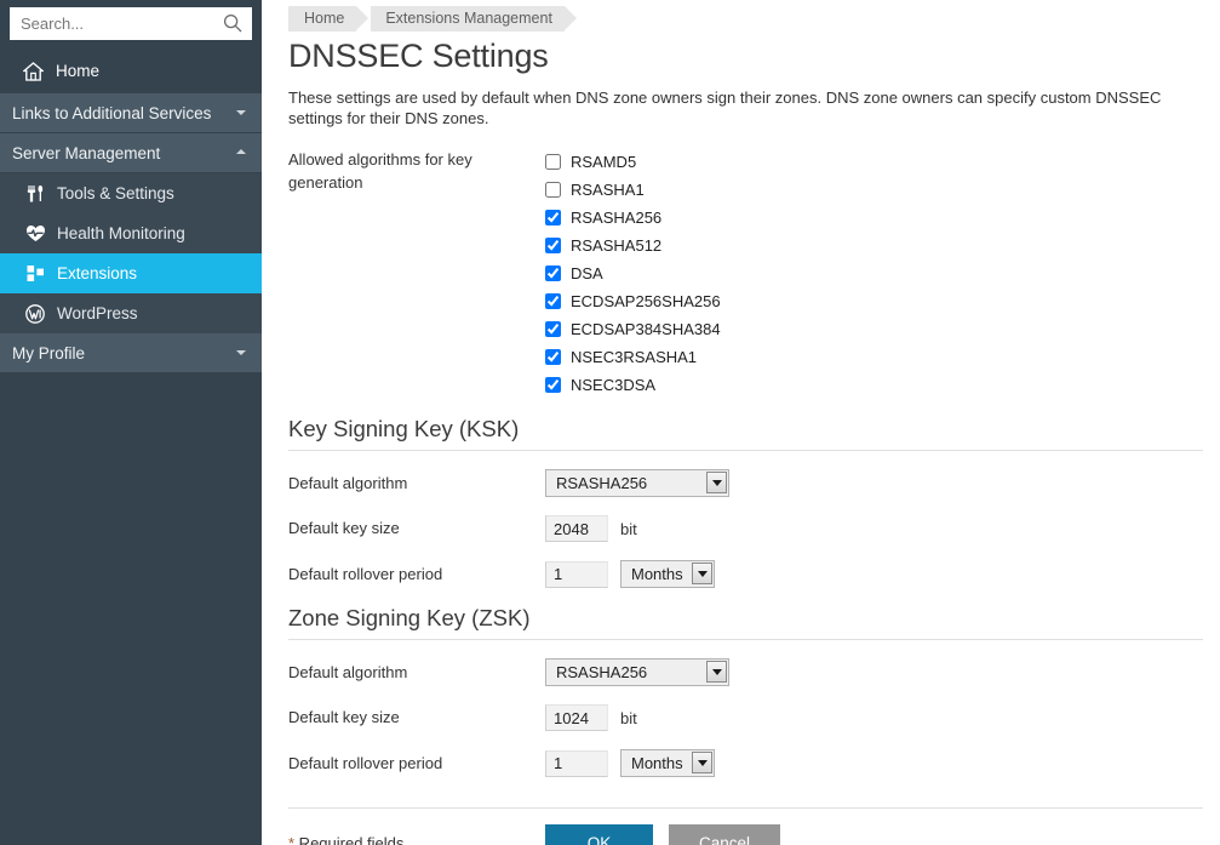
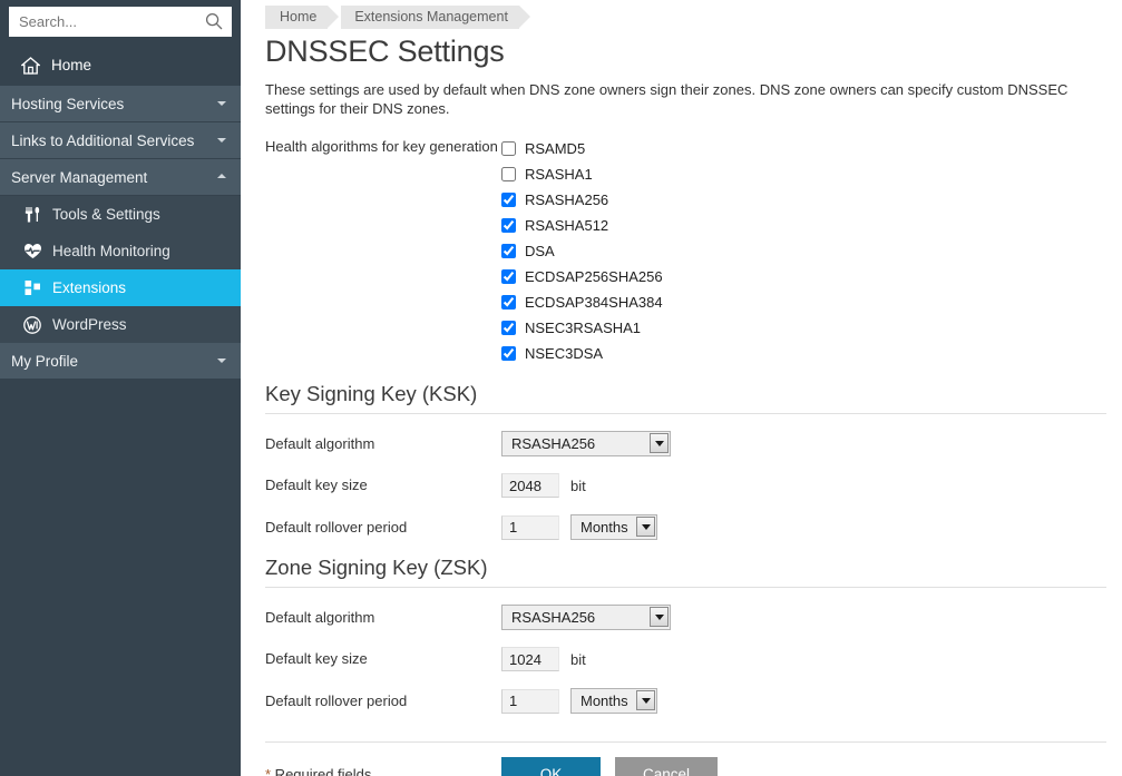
  Search...
  Home
+ Hosting Services
  Links to Additional Services
  Server Management
  Tools & Settings
  Health Monitoring
  Extensions
  WordPress
  My Profile
  Home
  Extensions Management
  DNSSEC Settings
  These settings are used by default when DNS zone owners sign their zones. DNS zone owners can specify custom DNSSEC settings for their DNS zones.
- Allowed algorithms for key generation
+ Health algorithms for key generation
  RSAMD5
  RSASHA1
  RSASHA256
  RSASHA512
  DSA
  ECDSAP256SHA256
  ECDSAP384SHA384
  NSEC3RSASHA1
  NSEC3DSA
  Key Signing Key (KSK)
  Default algorithm
  RSASHA256
  Default key size
  2048
  bit
  Default rollover period
  1
  Months
  Zone Signing Key (ZSK)
  Default algorithm
  RSASHA256
  Default key size
  1024
  bit
  Default rollover period
  1
  Months
  * Required fields
  OK
  Cancel
